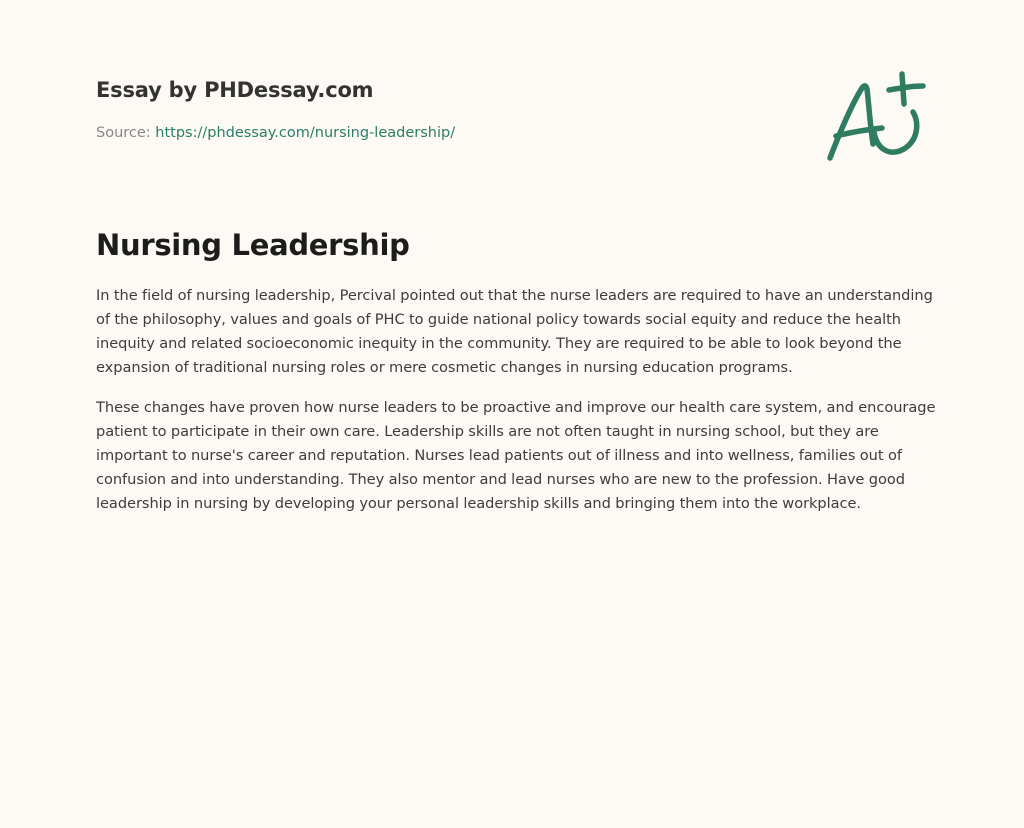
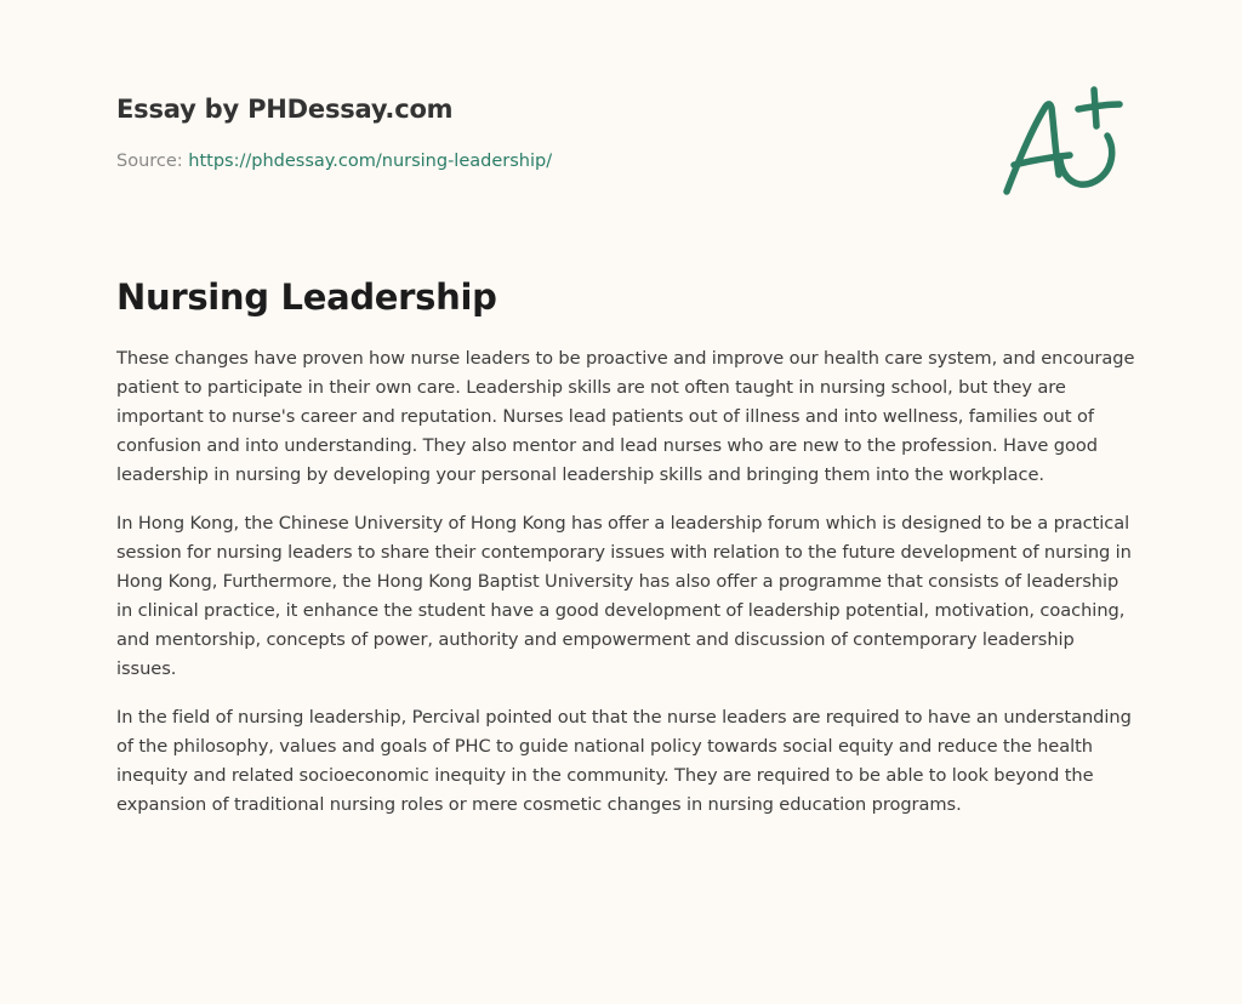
  Essay by PHDessay.com
  Source: https://phdessay.com/nursing-leadership/
  Nursing Leadership
- In the field of nursing leadership, Percival pointed out that the nurse leaders are required to have an understanding of the philosophy, values and goals of PHC to guide national policy towards social equity and reduce the health inequity and related socioeconomic inequity in the community. They are required to be able to look beyond the expansion of traditional nursing roles or mere cosmetic changes in nursing education programs.
+ These changes have proven how nurse leaders to be proactive and improve our health care system, and encourage patient to participate in their own care. Leadership skills are not often taught in nursing school, but they are important to nurse's career and reputation. Nurses lead patients out of illness and into wellness, families out of confusion and into understanding. They also mentor and lead nurses who are new to the profession. Have good leadership in nursing by developing your personal leadership skills and bringing them into the workplace.
+ In Hong Kong, the Chinese University of Hong Kong has offer a leadership forum which is designed to be a practical session for nursing leaders to share their contemporary issues with relation to the future development of nursing in Hong Kong, Furthermore, the Hong Kong Baptist University has also offer a programme that consists of leadership in clinical practice, it enhance the student have a good development of leadership potential, motivation, coaching, and mentorship, concepts of power, authority and empowerment and discussion of contemporary leadership issues.
- These changes have proven how nurse leaders to be proactive and improve our health care system, and encourage patient to participate in their own care. Leadership skills are not often taught in nursing school, but they are important to nurse's career and reputation. Nurses lead patients out of illness and into wellness, families out of confusion and into understanding. They also mentor and lead nurses who are new to the profession. Have good leadership in nursing by developing your personal leadership skills and bringing them into the workplace.
+ In the field of nursing leadership, Percival pointed out that the nurse leaders are required to have an understanding of the philosophy, values and goals of PHC to guide national policy towards social equity and reduce the health inequity and related socioeconomic inequity in the community. They are required to be able to look beyond the expansion of traditional nursing roles or mere cosmetic changes in nursing education programs.
